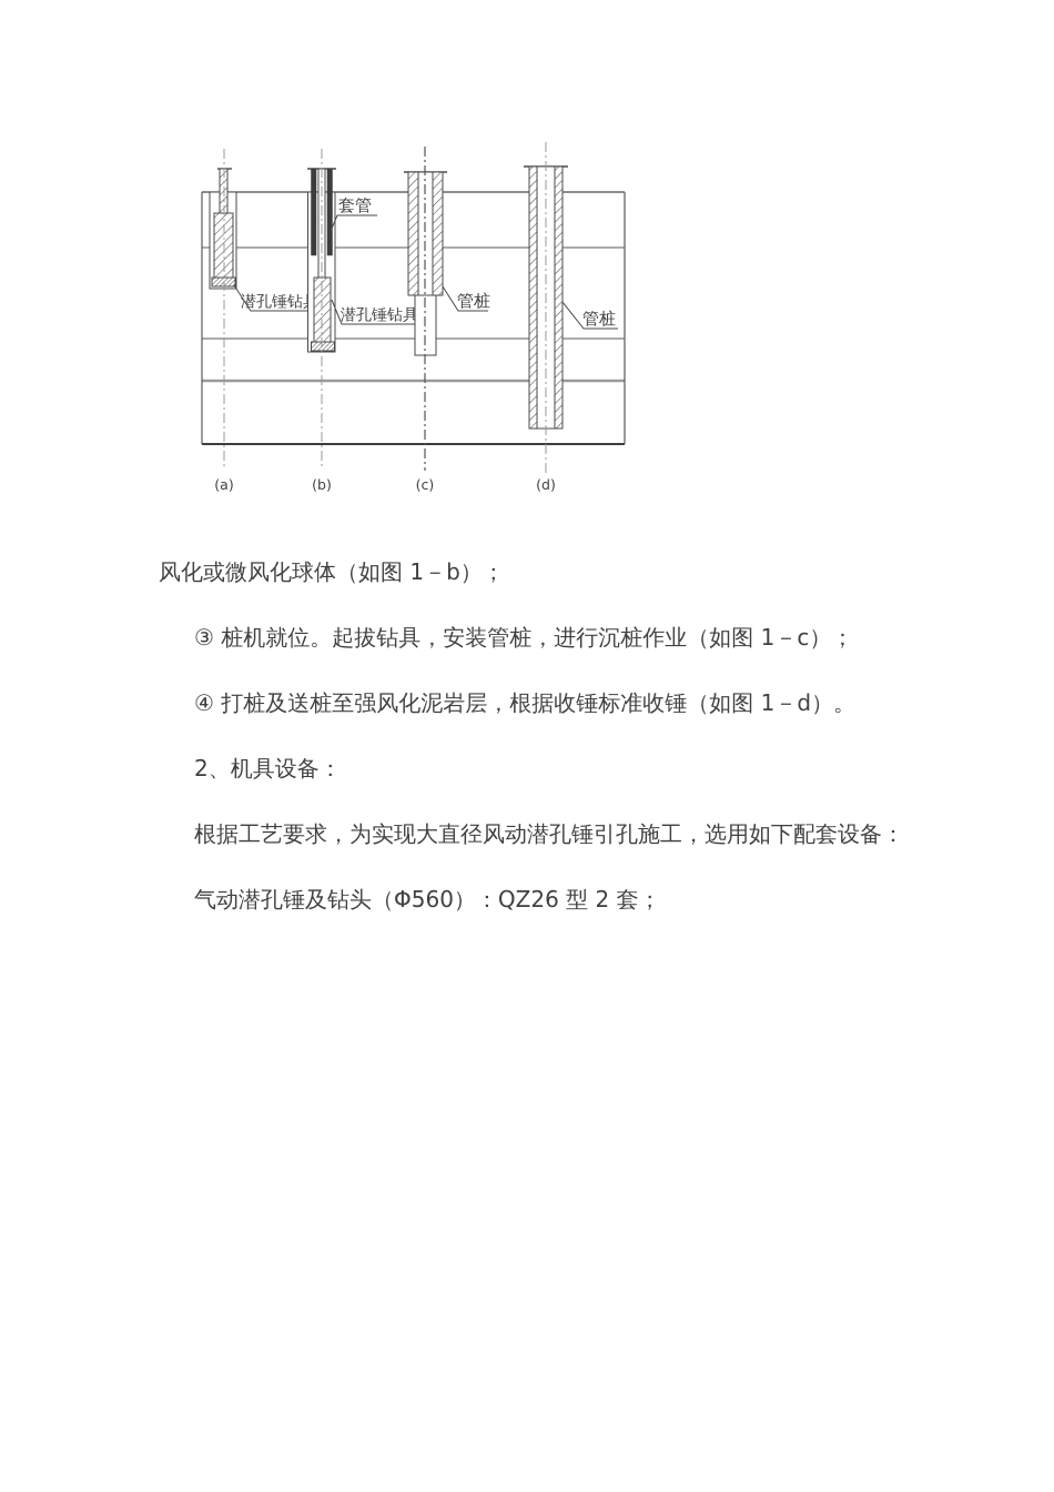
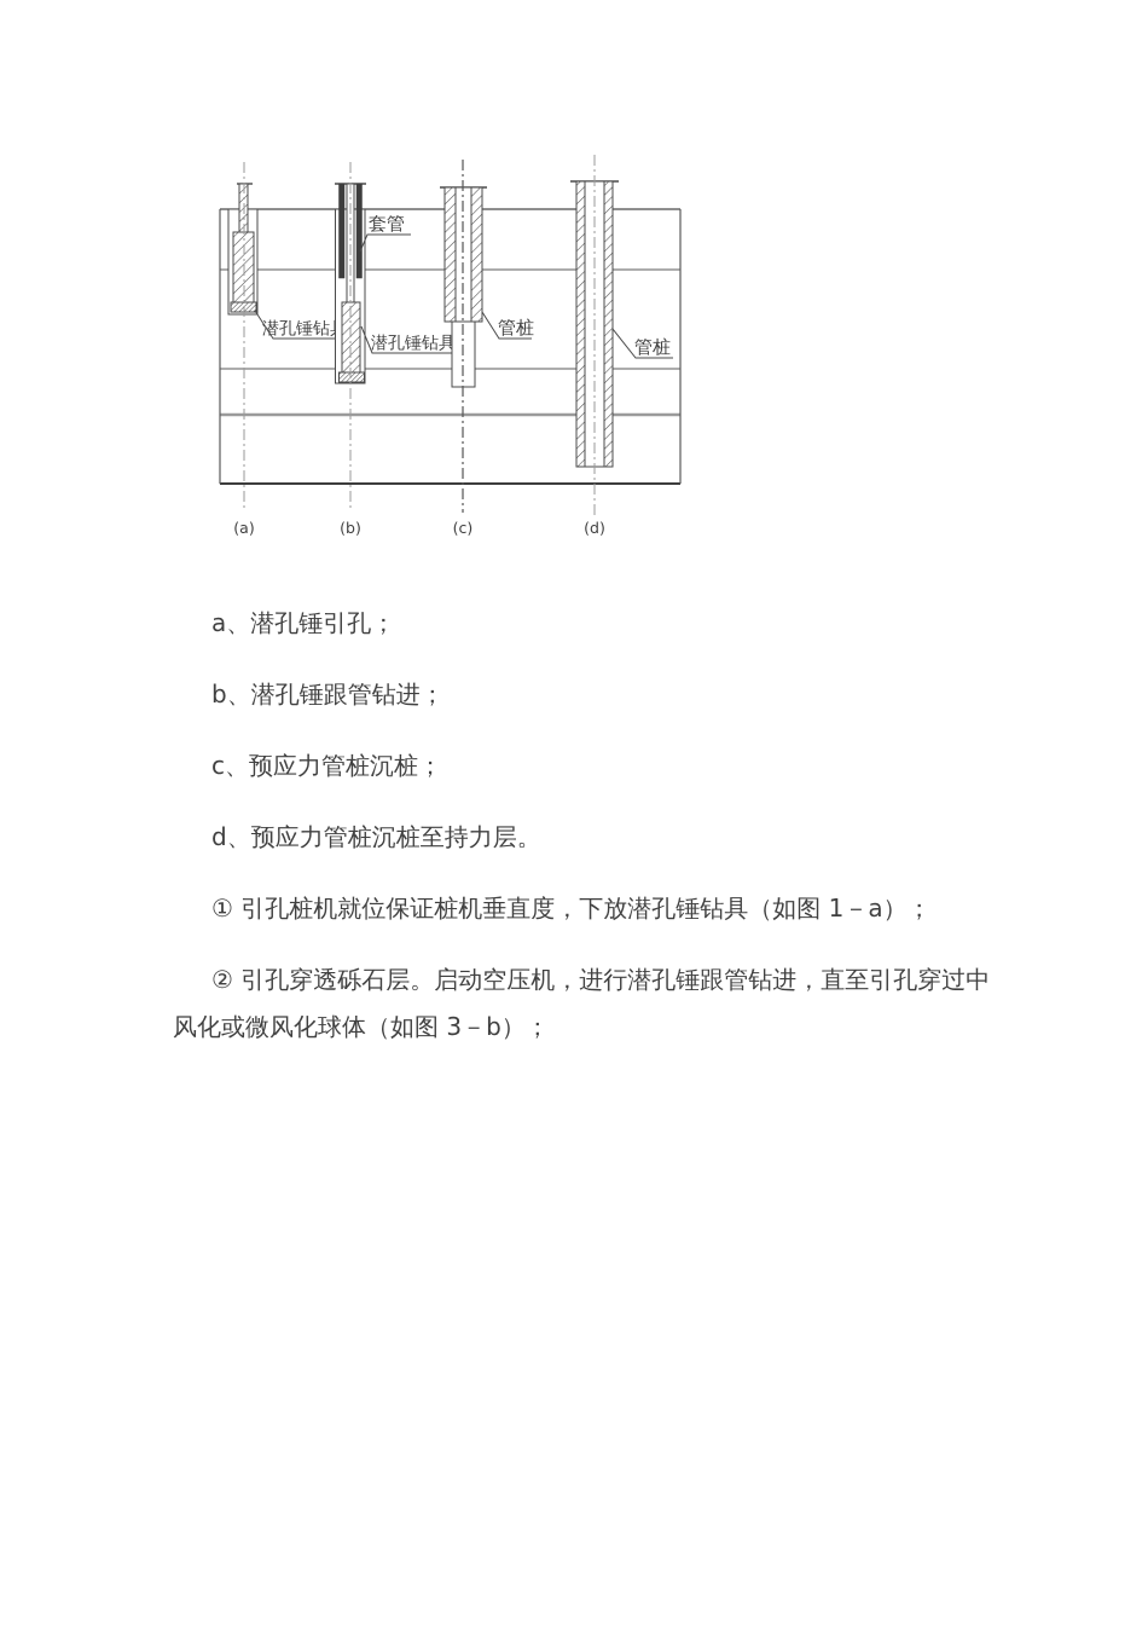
  潜孔锤钻
  套管
  潜孔锤钻具
  管桩
  管桩
  (a)
  (b)
  (c)
  (d)
+ a、潜孔锤引孔；
+ b、潜孔锤跟管钻进；
+ c、预应力管桩沉桩；
+ d、预应力管桩沉桩至持力层。
+ ① 引孔桩机就位保证桩机垂直度，下放潜孔锤钻具（如图 1－a）；
+ ② 引孔穿透砾石层。启动空压机，进行潜孔锤跟管钻进，直至引孔穿过中
- 风化或微风化球体（如图 1－b）；
+ 风化或微风化球体（如图 3－b）；
- ③ 桩机就位。起拔钻具，安装管桩，进行沉桩作业（如图 1－c）；
- ④ 打桩及送桩至强风化泥岩层，根据收锤标准收锤（如图 1－d）。
- 2、机具设备：
- 根据工艺要求，为实现大直径风动潜孔锤引孔施工，选用如下配套设备：
- 气动潜孔锤及钻头（Φ560）：QZ26 型 2 套；
